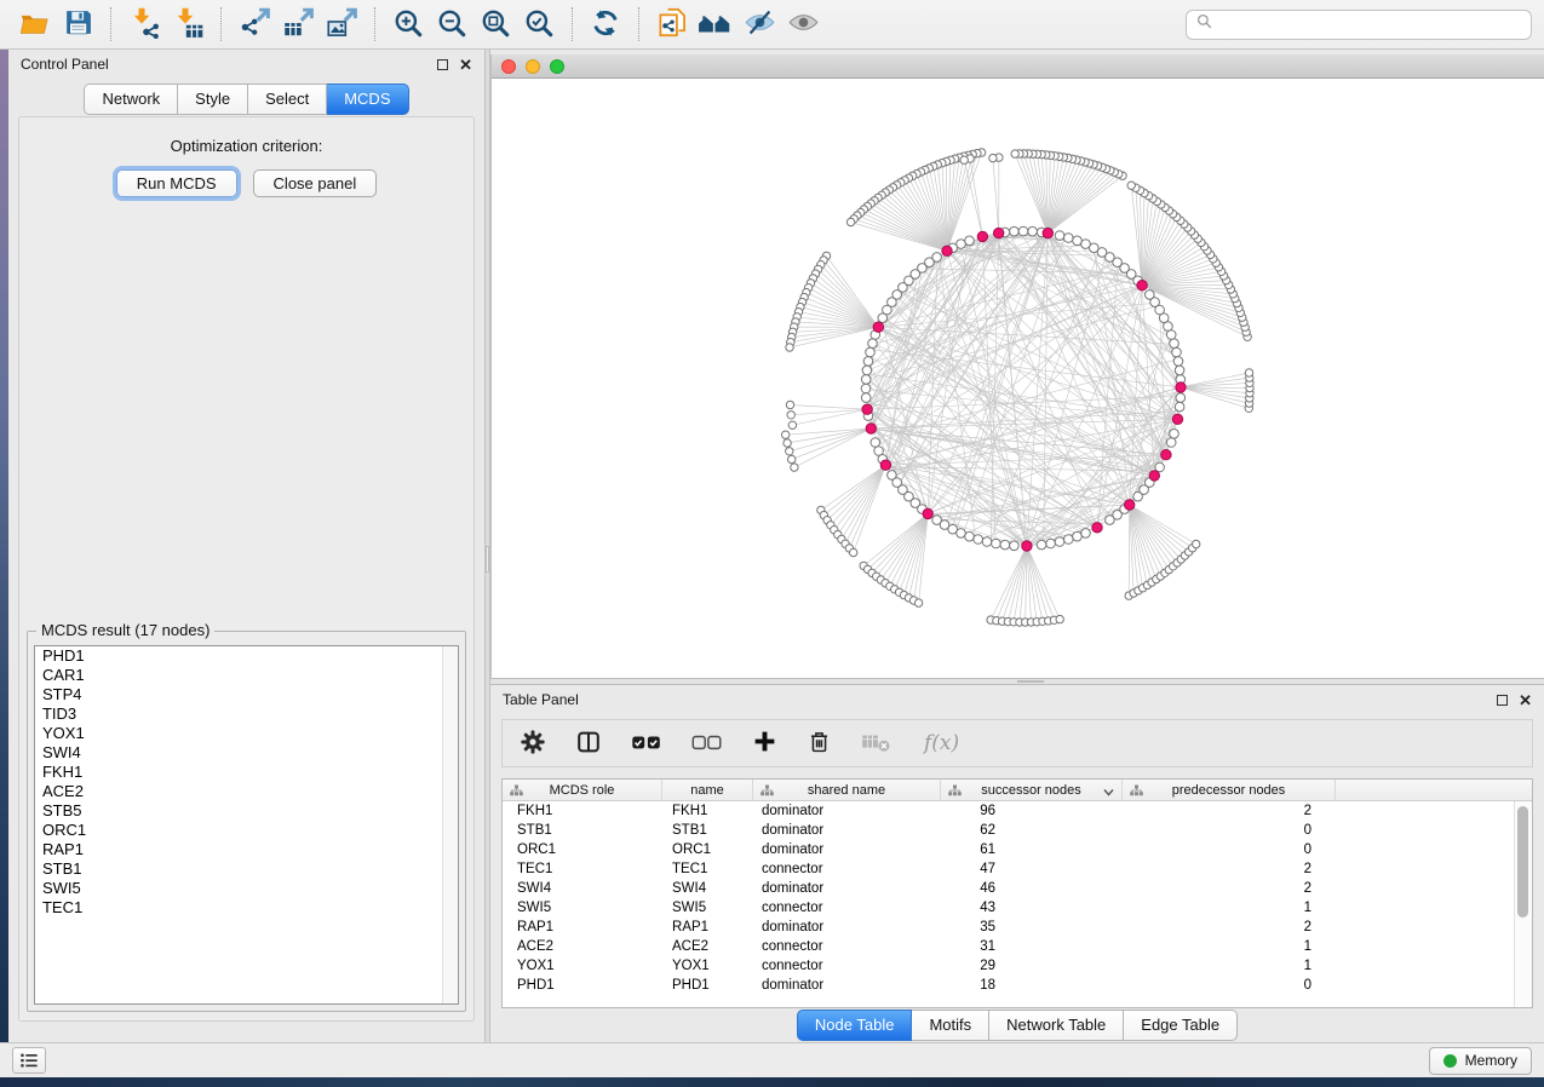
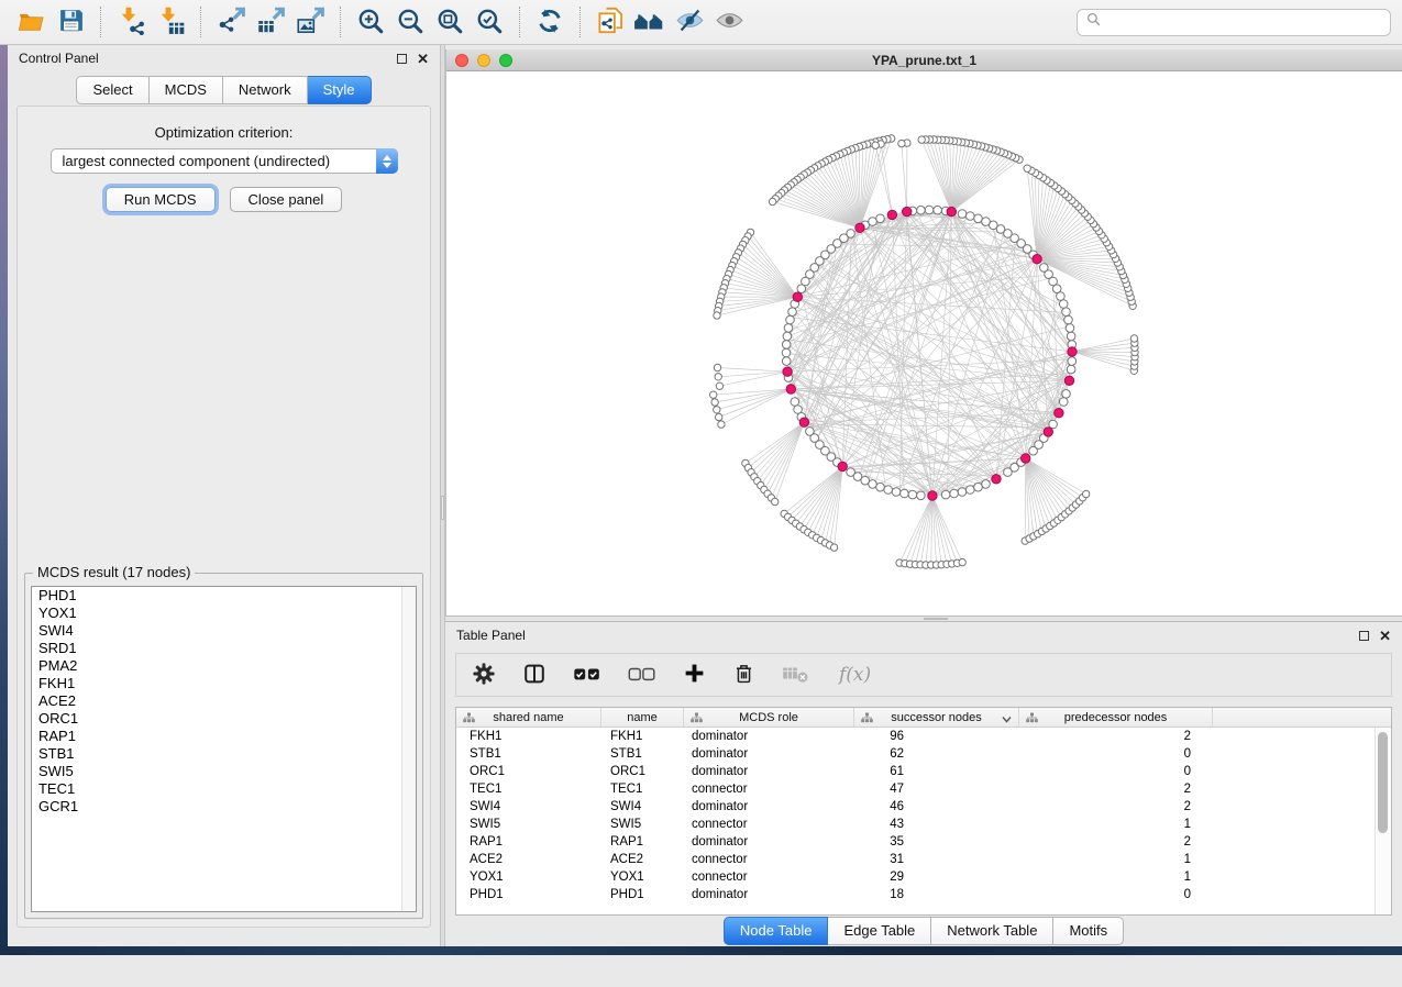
  Control Panel
  ✕
- Network
+ Select
- Style
+ MCDS
- Select
+ Network
- MCDS
+ Style
  Optimization criterion:
+ largest connected component (undirected)
  Run MCDS
  Close panel
  MCDS result (17 nodes)
  PHD1
- CAR1
- STP4
- TID3
  YOX1
  SWI4
+ SRD1
+ PMA2
  FKH1
  ACE2
- STB5
  ORC1
  RAP1
  STB1
  SWI5
  TEC1
+ GCR1
+ YPA_prune.txt_1
  Table Panel
  ✕
  f(x)
- MCDS role
+ shared name
  name
- shared name
+ MCDS role
  successor nodes
  predecessor nodes
  FKH1
  FKH1
  dominator
  96
  2
  STB1
  STB1
  dominator
  62
  0
  ORC1
  ORC1
  dominator
  61
  0
  TEC1
  TEC1
  connector
  47
  2
  SWI4
  SWI4
  dominator
  46
  2
  SWI5
  SWI5
  connector
  43
  1
  RAP1
  RAP1
  dominator
  35
  2
  ACE2
  ACE2
  connector
  31
  1
  YOX1
  YOX1
  connector
  29
  1
  PHD1
  PHD1
  dominator
  18
  0
  Node Table
- Motifs
+ Edge Table
  Network Table
- Edge Table
+ Motifs
- Memory
